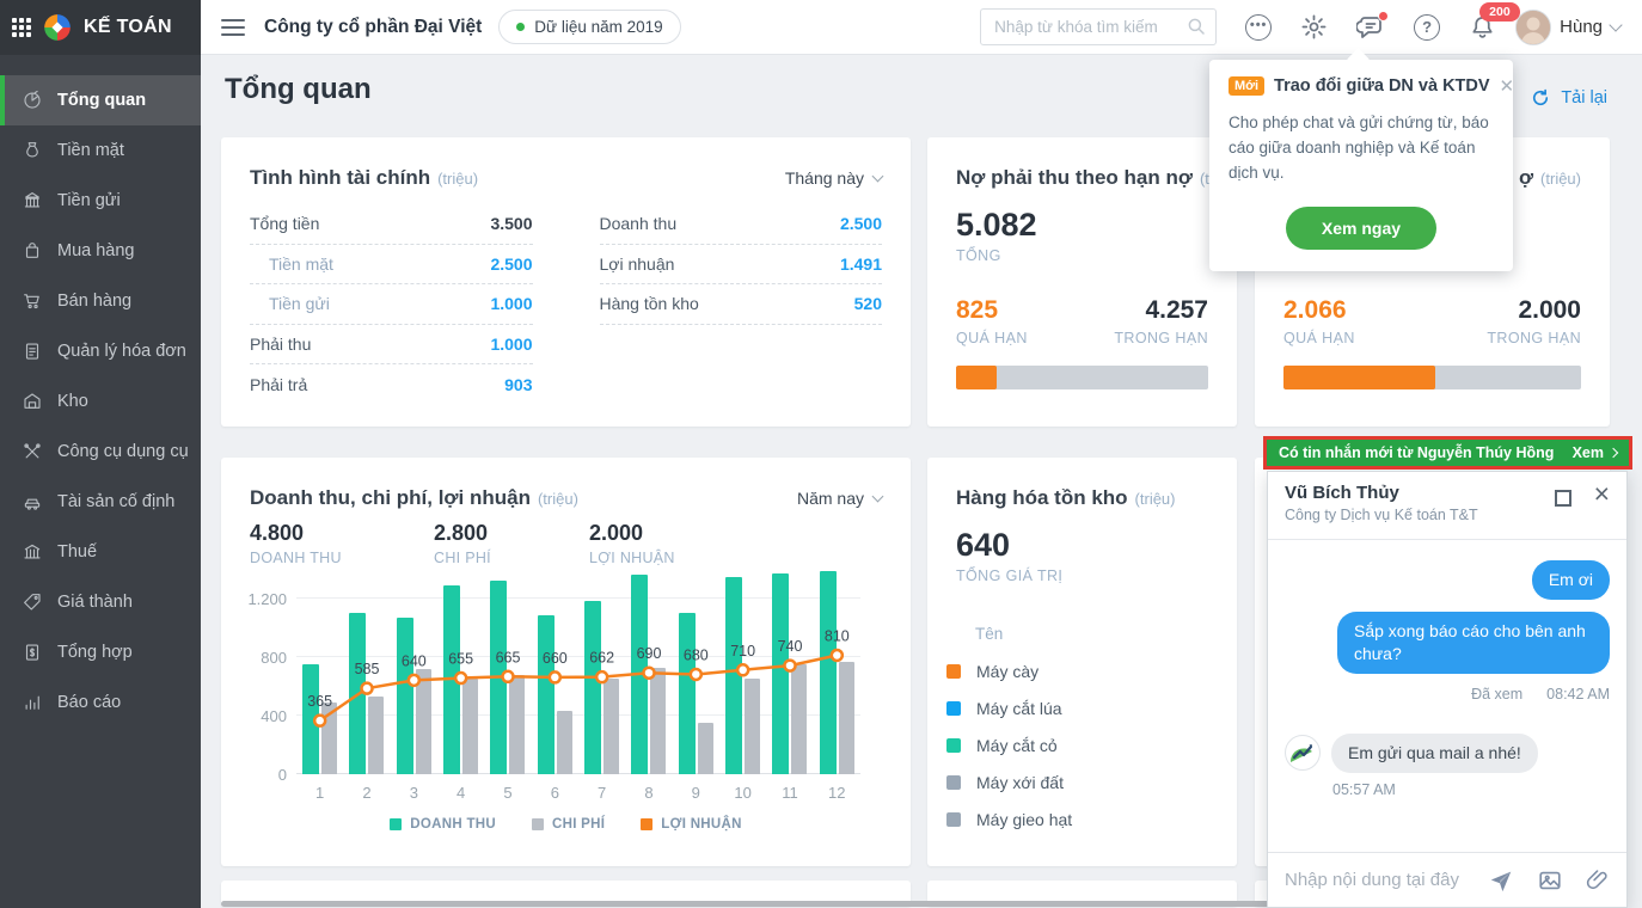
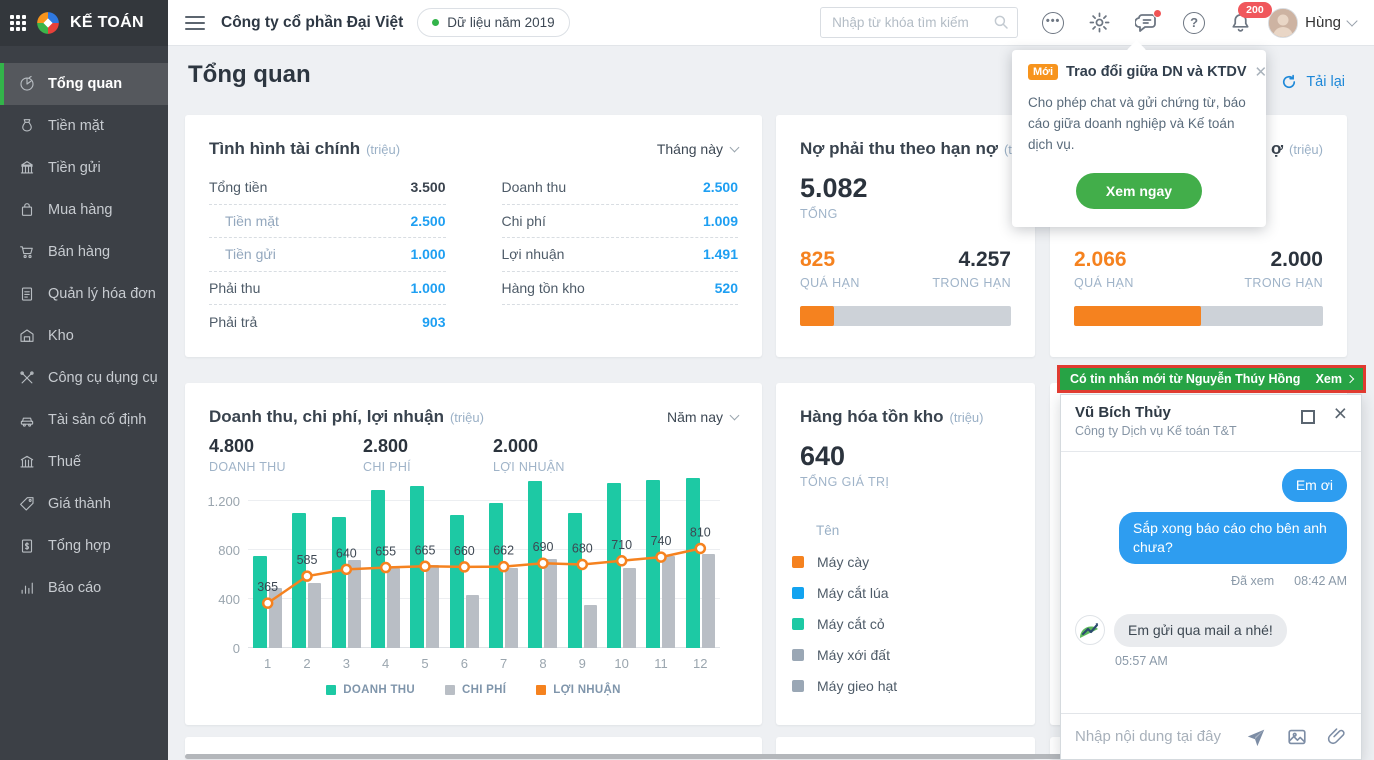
  KẾ TOÁN
  Công ty cổ phần Đại Việt
  Dữ liệu năm 2019
  Nhập từ khóa tìm kiếm
  •••
  ?
  200
  Hùng
  Tổng quan
  Tiền mặt
  Tiền gửi
  Mua hàng
  Bán hàng
  Quản lý hóa đơn
  Kho
  Công cụ dụng cụ
  Tài sản cố định
  Thuế
  Giá thành
  Tổng hợp
  Báo cáo
  Tổng quan
  Tải lại
  Tình hình tài chính
  (triệu)
  Tháng này
  Tổng tiền
  3.500
  Tiền mặt
  2.500
  Tiền gửi
  1.000
  Phải thu
  1.000
  Phải trả
  903
  Doanh thu
  2.500
+ Chi phí
+ 1.009
  Lợi nhuận
  1.491
  Hàng tồn kho
  520
  Nợ phải thu theo hạn nợ
  5.082
  TỔNG
  825
  QUÁ HẠN
  4.257
  TRONG HẠN
  ợ
  (triệu)
  2.066
  QUÁ HẠN
  2.000
  TRONG HẠN
  Doanh thu, chi phí, lợi nhuận
  (triệu)
  Năm nay
  4.800
  DOANH THU
  2.800
  CHI PHÍ
  2.000
  LỢI NHUẬN
  0
  400
  800
  1.200
  365
  585
  640
  655
  665
  660
  662
  690
  680
  710
  740
  810
  1
  2
  3
  4
  5
  6
  7
  8
  9
  10
  11
  12
  DOANH THU
  CHI PHÍ
  LỢI NHUẬN
  Hàng hóa tồn kho
  (triệu)
  640
  TỔNG GIÁ TRỊ
  Tên
  Máy cày
  Máy cắt lúa
  Máy cắt cỏ
  Máy xới đất
  Máy gieo hạt
  Mới
  Trao đổi giữa DN và KTDV
  ✕
  Cho phép chat và gửi chứng từ, báo cáo giữa doanh nghiệp và Kế toán dịch vụ.
  Xem ngay
  Có tin nhắn mới từ Nguyễn Thúy Hồng
  Xem
  Vũ Bích Thủy
  Công ty Dịch vụ Kế toán T&T
  ×
  Em ơi
  Sắp xong báo cáo cho bên anh chưa?
  Đã xem
  08:42 AM
  Em gửi qua mail a nhé!
  05:57 AM
  Nhập nội dung tại đây
